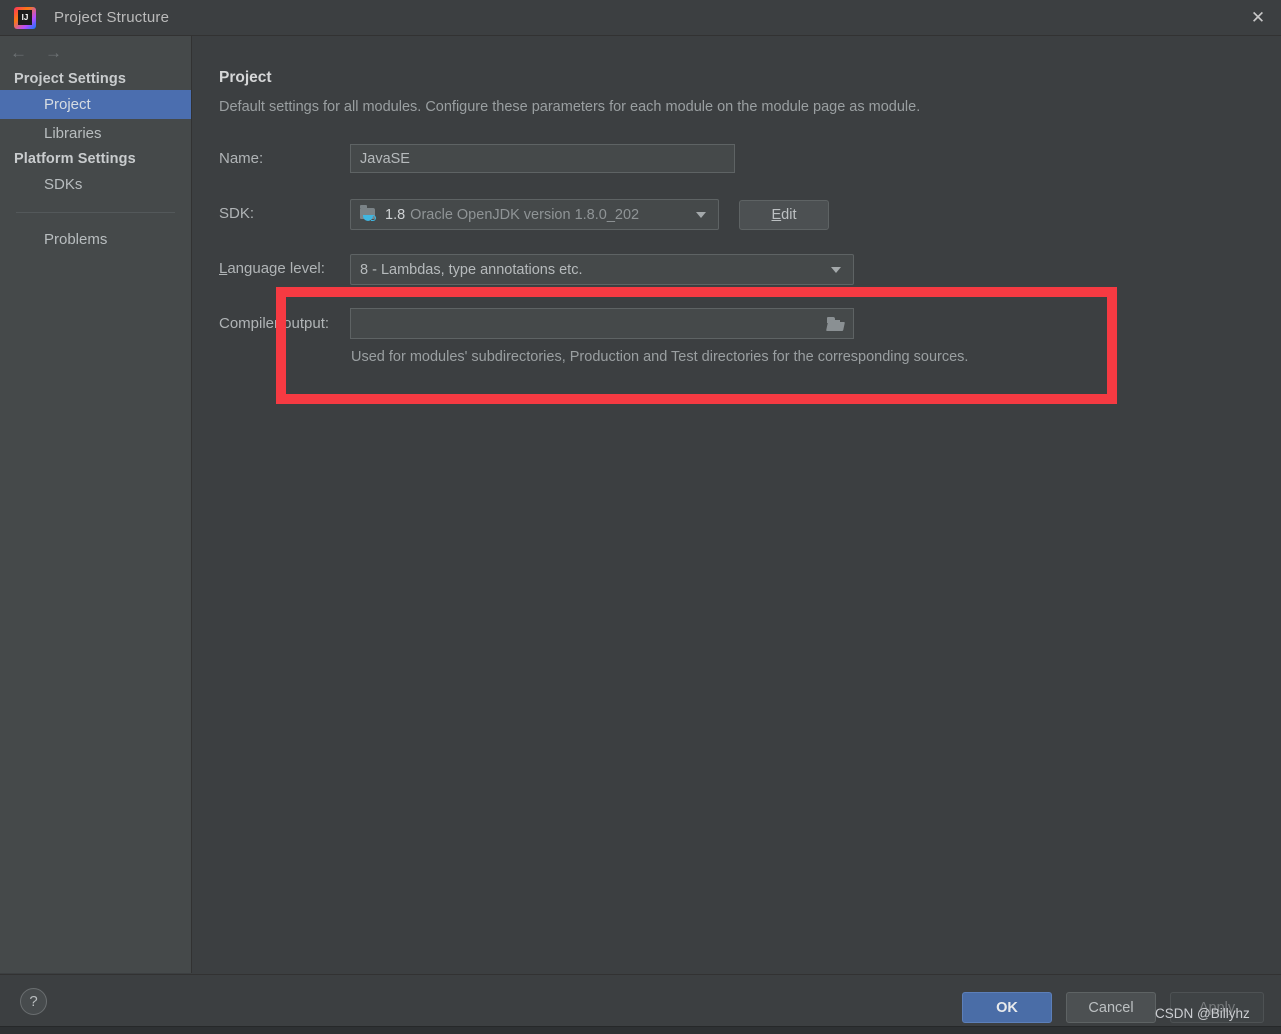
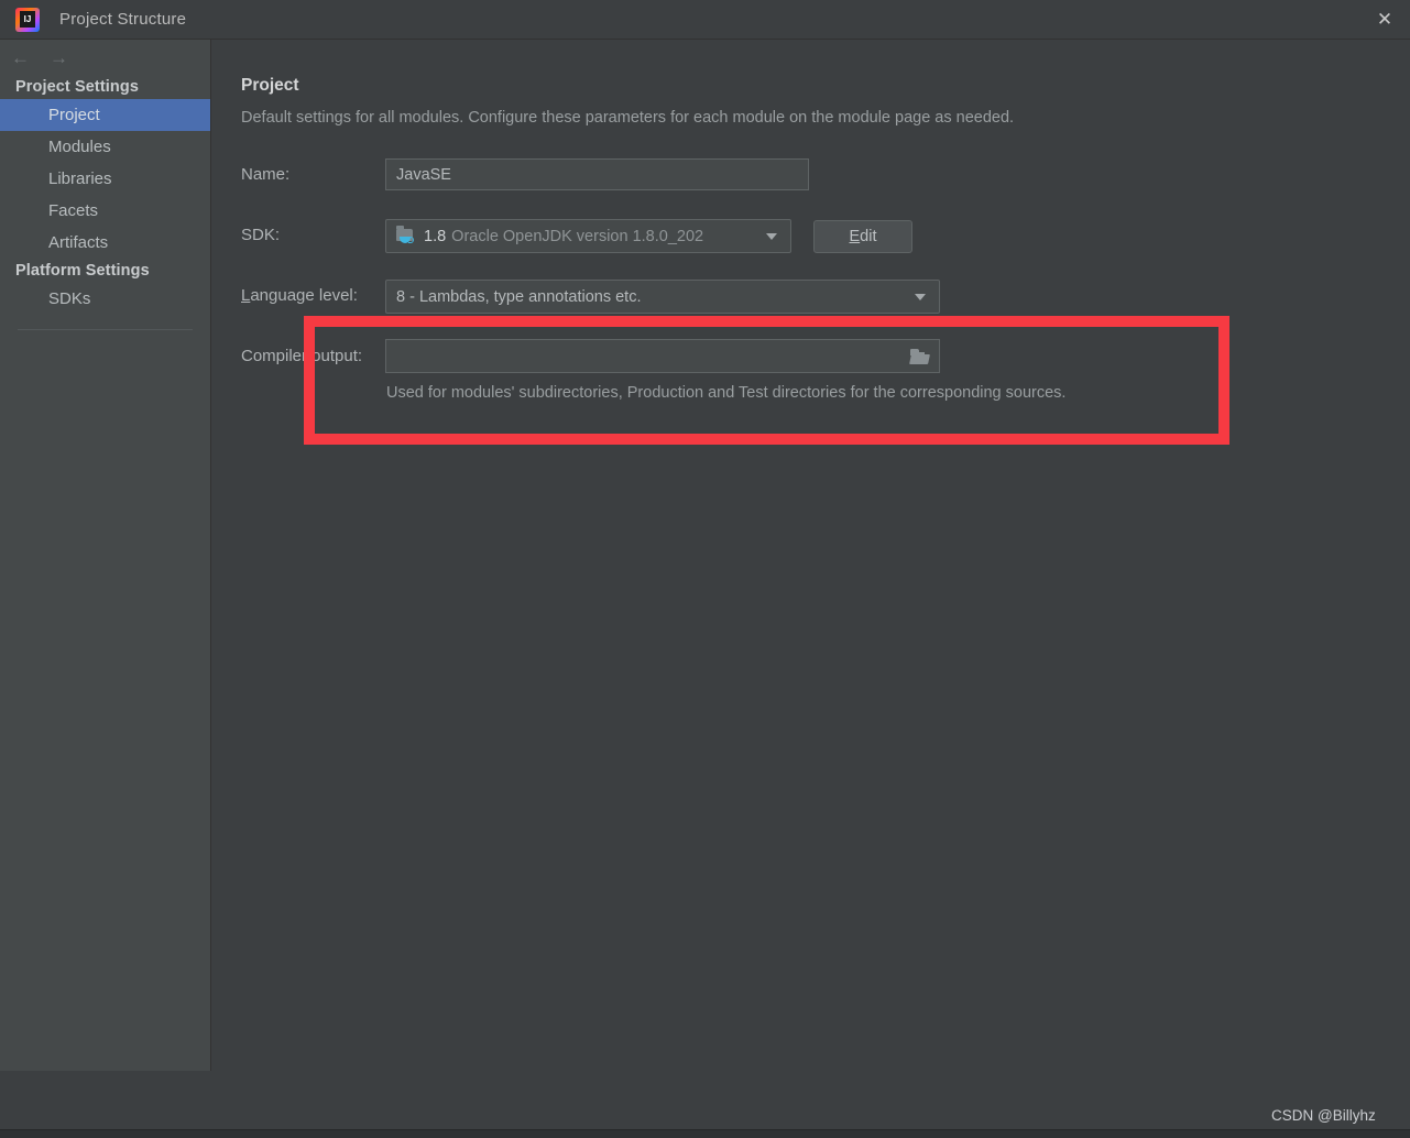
  Project Structure
  ✕
  ←
  →
  Project Settings
  Project
+ Modules
  Libraries
+ Facets
+ Artifacts
  Platform Settings
  SDKs
- Problems
  Project
- Default settings for all modules. Configure these parameters for each module on the module page as module.
+ Default settings for all modules. Configure these parameters for each module on the module page as needed.
  Name:
  JavaSE
  SDK:
  1.8
  Oracle OpenJDK version 1.8.0_202
  E
  dit
  Language level:
  8 - Lambdas, type annotations etc.
  Compiler output:
  Used for modules' subdirectories, Production and Test directories for the corresponding sources.
- ?
- OK
- Cancel
- Apply
  CSDN @Billyhz
